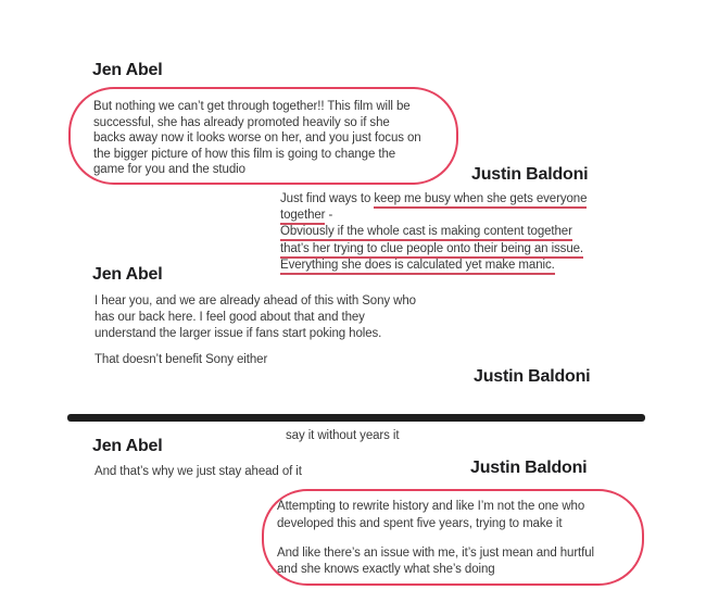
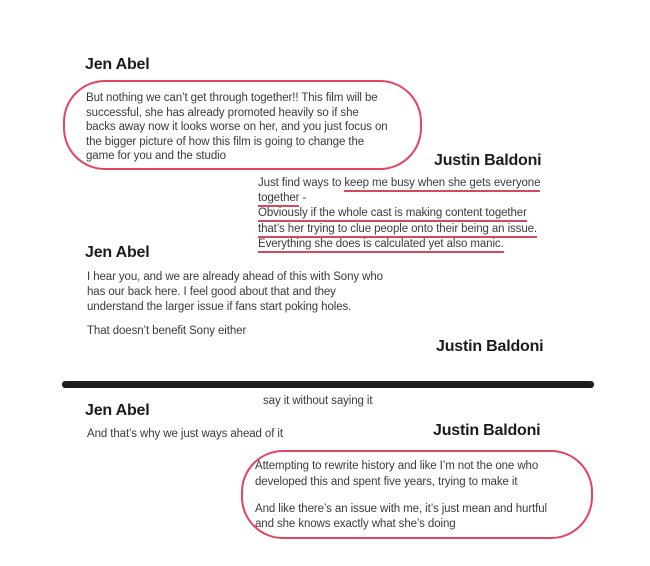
  Jen Abel
  But nothing we can’t get through together!! This film will be
  successful, she has already promoted heavily so if she
  backs away now it looks worse on her, and you just focus on
  the bigger picture of how this film is going to change the
  game for you and the studio
  Justin Baldoni
  Just find ways to keep me busy when she gets everyone
  together -
  Obviously if the whole cast is making content together
  that’s her trying to clue people onto their being an issue.
- Everything she does is calculated yet make manic.
+ Everything she does is calculated yet also manic.
  Jen Abel
  I hear you, and we are already ahead of this with Sony who
  has our back here. I feel good about that and they
  understand the larger issue if fans start poking holes.
  That doesn’t benefit Sony either
  Justin Baldoni
- say it without years it
+ say it without saying it
  Jen Abel
- And that’s why we just stay ahead of it
+ And that’s why we just ways ahead of it
  Justin Baldoni
  Attempting to rewrite history and like I’m not the one who
  developed this and spent five years, trying to make it
  And like there’s an issue with me, it’s just mean and hurtful
  and she knows exactly what she’s doing
